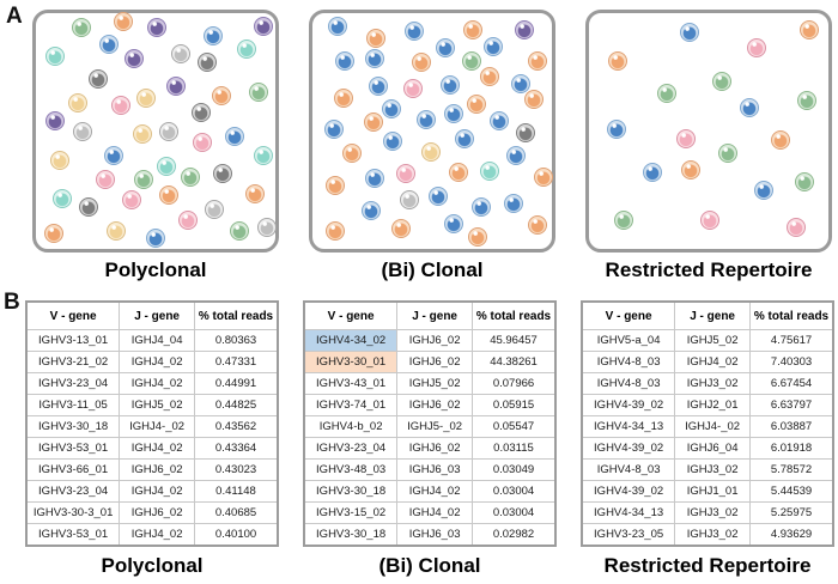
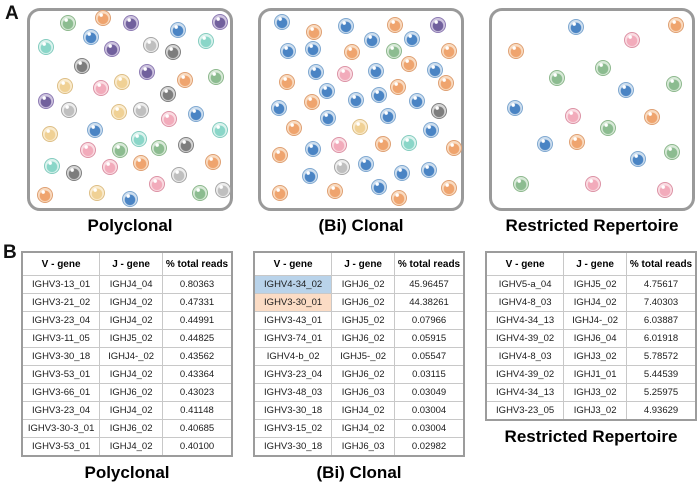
  A
  Polyclonal
  (Bi) Clonal
  Restricted Repertoire
  B
  V - gene	J - gene	% total reads
  IGHV3-13_01	IGHJ4_04	0.80363
  IGHV3-21_02	IGHJ4_02	0.47331
  IGHV3-23_04	IGHJ4_02	0.44991
  IGHV3-11_05	IGHJ5_02	0.44825
  IGHV3-30_18	IGHJ4-_02	0.43562
  IGHV3-53_01	IGHJ4_02	0.43364
  IGHV3-66_01	IGHJ6_02	0.43023
  IGHV3-23_04	IGHJ4_02	0.41148
  IGHV3-30-3_01	IGHJ6_02	0.40685
  IGHV3-53_01	IGHJ4_02	0.40100
  Polyclonal
  V - gene	J - gene	% total reads
  IGHV4-34_02	IGHJ6_02	45.96457
  IGHV3-30_01	IGHJ6_02	44.38261
  IGHV3-43_01	IGHJ5_02	0.07966
  IGHV3-74_01	IGHJ6_02	0.05915
  IGHV4-b_02	IGHJ5-_02	0.05547
  IGHV3-23_04	IGHJ6_02	0.03115
  IGHV3-48_03	IGHJ6_03	0.03049
  IGHV3-30_18	IGHJ4_02	0.03004
  IGHV3-15_02	IGHJ4_02	0.03004
  IGHV3-30_18	IGHJ6_03	0.02982
  (Bi) Clonal
  V - gene	J - gene	% total reads
  IGHV5-a_04	IGHJ5_02	4.75617
  IGHV4-8_03	IGHJ4_02	7.40303
- IGHV4-8_03	IGHJ3_02	6.67454
- IGHV4-39_02	IGHJ2_01	6.63797
  IGHV4-34_13	IGHJ4-_02	6.03887
  IGHV4-39_02	IGHJ6_04	6.01918
  IGHV4-8_03	IGHJ3_02	5.78572
  IGHV4-39_02	IGHJ1_01	5.44539
  IGHV4-34_13	IGHJ3_02	5.25975
  IGHV3-23_05	IGHJ3_02	4.93629
  Restricted Repertoire
